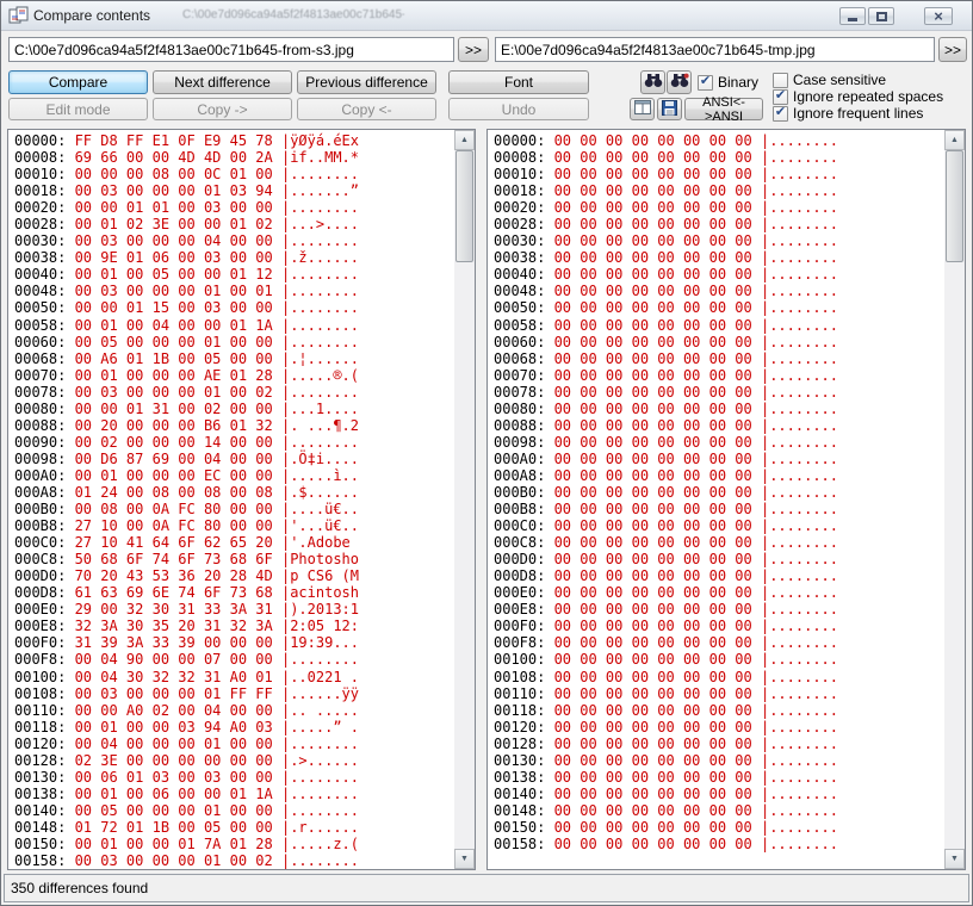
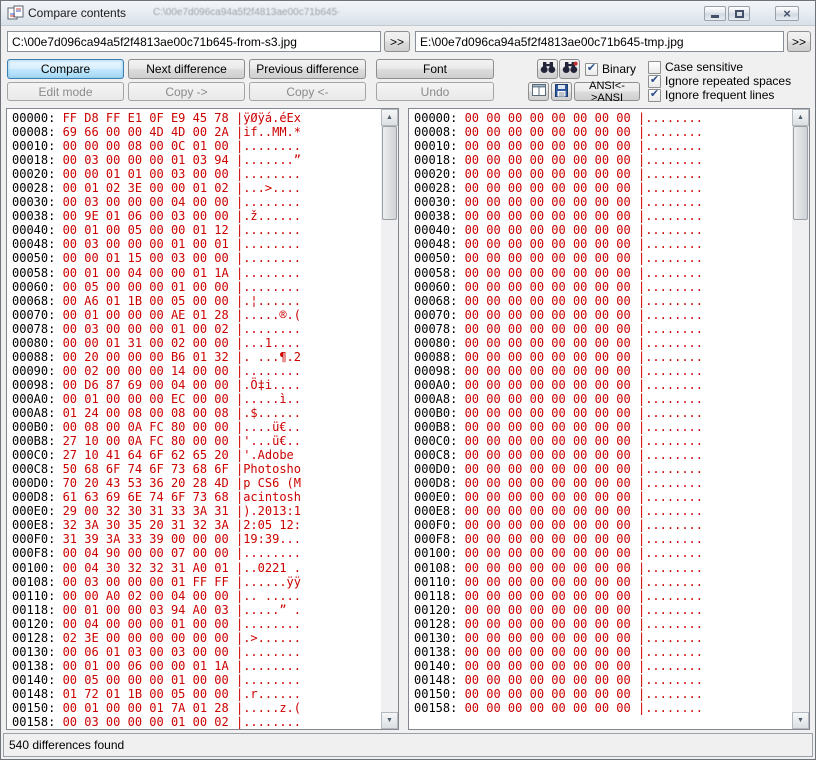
  Compare contents
  C:\00e7d096ca94a5f2f4813ae00c71b645-
  ×
  C:\00e7d096ca94a5f2f4813ae00c71b645-from-s3.jpg
  >>
  E:\00e7d096ca94a5f2f4813ae00c71b645-tmp.jpg
  >>
  Compare
  Next difference
  Previous difference
  Font
  ✔
  Binary
  Edit mode
  Copy ->
  Copy <-
  Undo
  ANSI<->ANSI
  Case sensitive
  ✔
  Ignore repeated spaces
  ✔
  Ignore frequent lines
  00000: FF D8 FF E1 0F E9 45 78 |ÿØÿá.éEx
  00008: 69 66 00 00 4D 4D 00 2A |if..MM.*
  00010: 00 00 00 08 00 0C 01 00 |........
  00018: 00 03 00 00 00 01 03 94 |.......”
  00020: 00 00 01 01 00 03 00 00 |........
  00028: 00 01 02 3E 00 00 01 02 |...>....
  00030: 00 03 00 00 00 04 00 00 |........
  00038: 00 9E 01 06 00 03 00 00 |.ž......
  00040: 00 01 00 05 00 00 01 12 |........
  00048: 00 03 00 00 00 01 00 01 |........
  00050: 00 00 01 15 00 03 00 00 |........
  00058: 00 01 00 04 00 00 01 1A |........
  00060: 00 05 00 00 00 01 00 00 |........
  00068: 00 A6 01 1B 00 05 00 00 |.¦......
  00070: 00 01 00 00 00 AE 01 28 |.....®.(
  00078: 00 03 00 00 00 01 00 02 |........
  00080: 00 00 01 31 00 02 00 00 |...1....
  00088: 00 20 00 00 00 B6 01 32 |. ...¶.2
  00090: 00 02 00 00 00 14 00 00 |........
  00098: 00 D6 87 69 00 04 00 00 |.Ö‡i....
  000A0: 00 01 00 00 00 EC 00 00 |.....ì..
  000A8: 01 24 00 08 00 08 00 08 |.$......
  000B0: 00 08 00 0A FC 80 00 00 |....ü€..
  000B8: 27 10 00 0A FC 80 00 00 |'...ü€..
  000C0: 27 10 41 64 6F 62 65 20 |'.Adobe
  000C8: 50 68 6F 74 6F 73 68 6F |Photosho
  000D0: 70 20 43 53 36 20 28 4D |p CS6 (M
  000D8: 61 63 69 6E 74 6F 73 68 |acintosh
  000E0: 29 00 32 30 31 33 3A 31 |).2013:1
  000E8: 32 3A 30 35 20 31 32 3A |2:05 12:
  000F0: 31 39 3A 33 39 00 00 00 |19:39...
  000F8: 00 04 90 00 00 07 00 00 |........
  00100: 00 04 30 32 32 31 A0 01 |..0221 .
  00108: 00 03 00 00 00 01 FF FF |......ÿÿ
  00110: 00 00 A0 02 00 04 00 00 |.. .....
  00118: 00 01 00 00 03 94 A0 03 |.....” .
  00120: 00 04 00 00 00 01 00 00 |........
  00128: 02 3E 00 00 00 00 00 00 |.>......
  00130: 00 06 01 03 00 03 00 00 |........
  00138: 00 01 00 06 00 00 01 1A |........
  00140: 00 05 00 00 00 01 00 00 |........
  00148: 01 72 01 1B 00 05 00 00 |.r......
  00150: 00 01 00 00 01 7A 01 28 |.....z.(
  00158: 00 03 00 00 00 01 00 02 |........
  00000: 00 00 00 00 00 00 00 00 |........
  00008: 00 00 00 00 00 00 00 00 |........
  00010: 00 00 00 00 00 00 00 00 |........
  00018: 00 00 00 00 00 00 00 00 |........
  00020: 00 00 00 00 00 00 00 00 |........
  00028: 00 00 00 00 00 00 00 00 |........
  00030: 00 00 00 00 00 00 00 00 |........
  00038: 00 00 00 00 00 00 00 00 |........
  00040: 00 00 00 00 00 00 00 00 |........
  00048: 00 00 00 00 00 00 00 00 |........
  00050: 00 00 00 00 00 00 00 00 |........
  00058: 00 00 00 00 00 00 00 00 |........
  00060: 00 00 00 00 00 00 00 00 |........
  00068: 00 00 00 00 00 00 00 00 |........
  00070: 00 00 00 00 00 00 00 00 |........
  00078: 00 00 00 00 00 00 00 00 |........
  00080: 00 00 00 00 00 00 00 00 |........
  00088: 00 00 00 00 00 00 00 00 |........
  00098: 00 00 00 00 00 00 00 00 |........
  000A0: 00 00 00 00 00 00 00 00 |........
  000A8: 00 00 00 00 00 00 00 00 |........
  000B0: 00 00 00 00 00 00 00 00 |........
  000B8: 00 00 00 00 00 00 00 00 |........
  000C0: 00 00 00 00 00 00 00 00 |........
  000C8: 00 00 00 00 00 00 00 00 |........
  000D0: 00 00 00 00 00 00 00 00 |........
  000D8: 00 00 00 00 00 00 00 00 |........
  000E0: 00 00 00 00 00 00 00 00 |........
  000E8: 00 00 00 00 00 00 00 00 |........
  000F0: 00 00 00 00 00 00 00 00 |........
  000F8: 00 00 00 00 00 00 00 00 |........
  00100: 00 00 00 00 00 00 00 00 |........
  00108: 00 00 00 00 00 00 00 00 |........
  00110: 00 00 00 00 00 00 00 00 |........
  00118: 00 00 00 00 00 00 00 00 |........
  00120: 00 00 00 00 00 00 00 00 |........
  00128: 00 00 00 00 00 00 00 00 |........
  00130: 00 00 00 00 00 00 00 00 |........
  00138: 00 00 00 00 00 00 00 00 |........
  00140: 00 00 00 00 00 00 00 00 |........
  00148: 00 00 00 00 00 00 00 00 |........
  00150: 00 00 00 00 00 00 00 00 |........
  00158: 00 00 00 00 00 00 00 00 |........
- 350 differences found
+ 540 differences found
